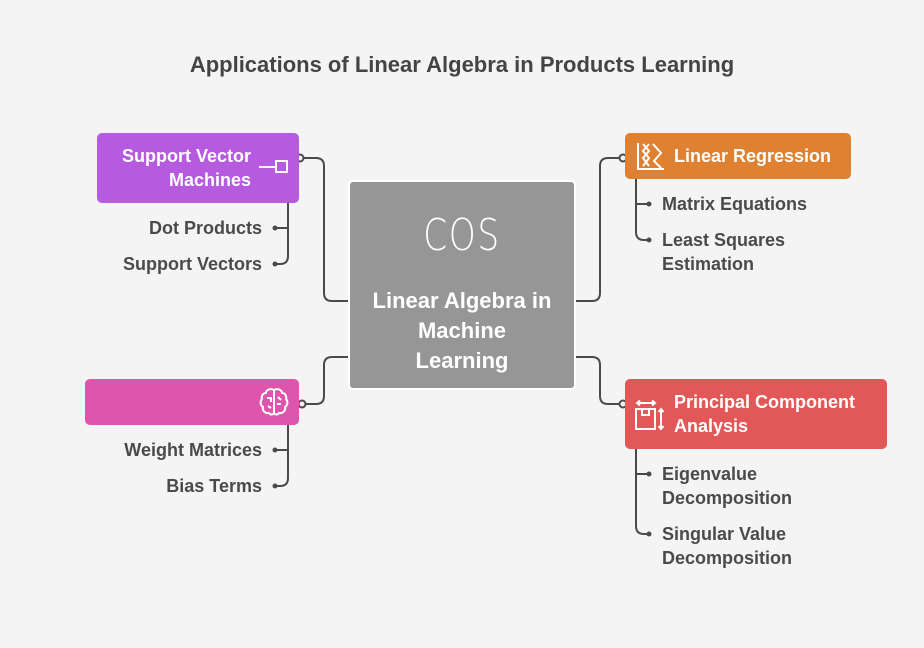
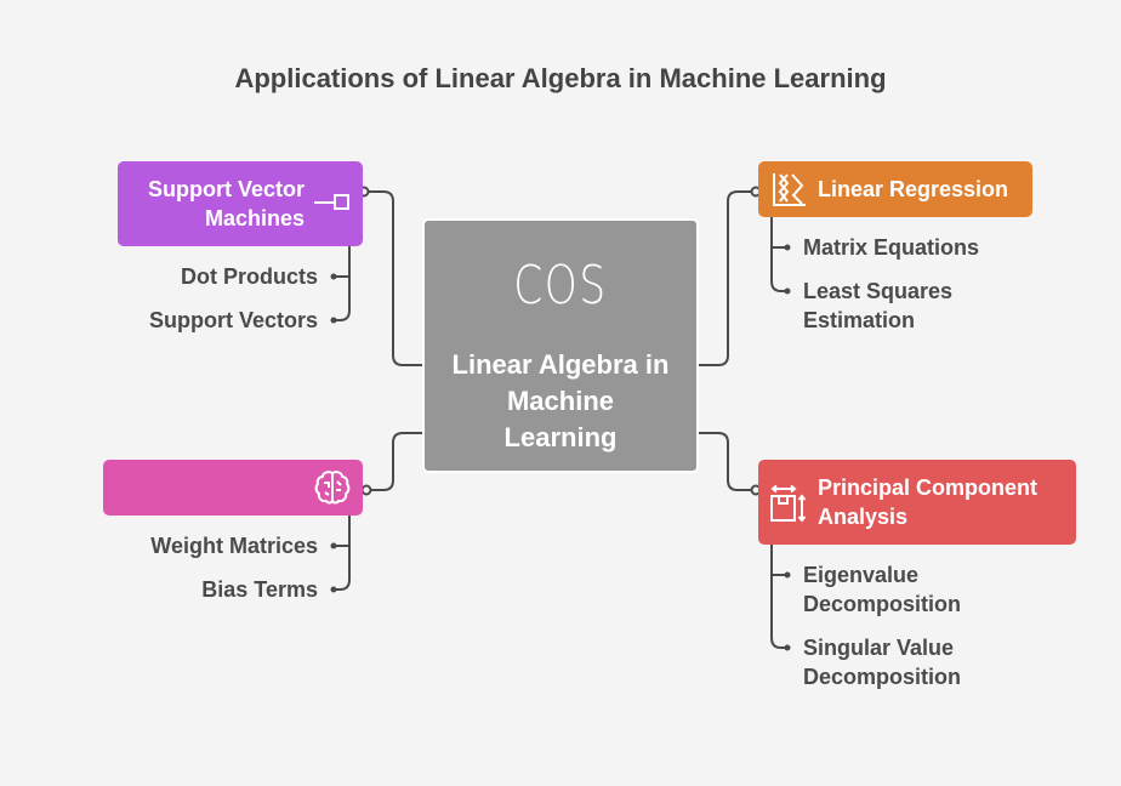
- Applications of Linear Algebra in Products Learning
+ Applications of Linear Algebra in Machine Learning
  COS
  Linear Algebra in
  Machine
  Learning
  Support Vector
  Machines
  Dot Products
  Support Vectors
  Linear Regression
  Matrix Equations
  Least Squares
  Estimation
  Weight Matrices
  Bias Terms
  Principal Component
  Analysis
  Eigenvalue
  Decomposition
  Singular Value
  Decomposition
